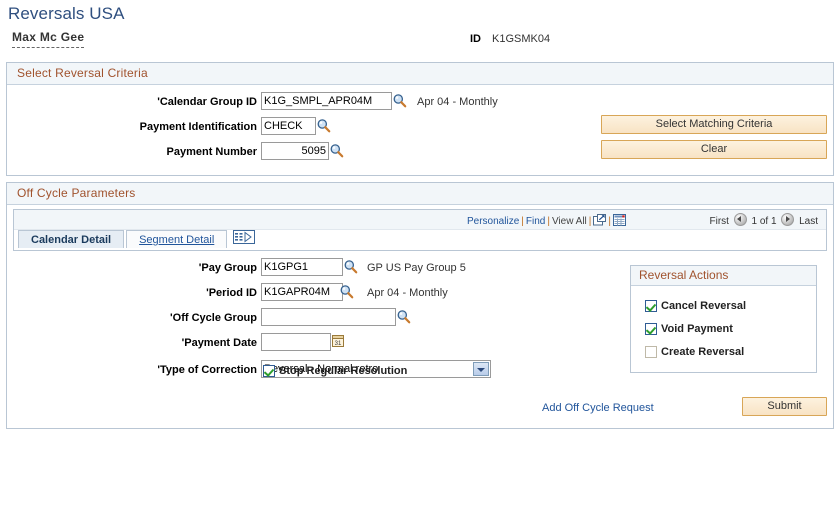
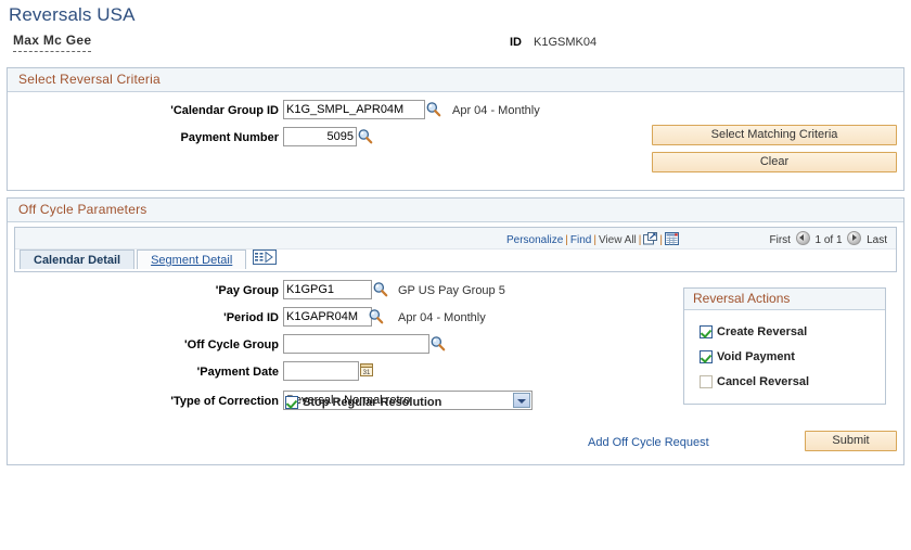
  Reversals USA
  Max Mc Gee
  ID
  K1GSMK04
  Select Reversal Criteria
  Calendar Group ID
  K1G_SMPL_APR04M
  Apr 04 - Monthly
- Payment Identification
- CHECK
  Payment Number
  5095
  Select Matching Criteria
  Clear
  Off Cycle Parameters
  Personalize | Find | View All | |
  First 1 of 1 Last
  Calendar Detail Segment Detail
  Pay Group
  K1GPG1
  GP US Pay Group 5
  Period ID
  K1GAPR04M
  Apr 04 - Monthly
  Off Cycle Group
  Payment Date
  Type of Correction
  eversal - Normal retro
  Stop Regular Resolution
  Reversal Actions
- Cancel Reversal
+ Create Reversal
  Void Payment
- Create Reversal
+ Cancel Reversal
  Add Off Cycle Request
  Submit
